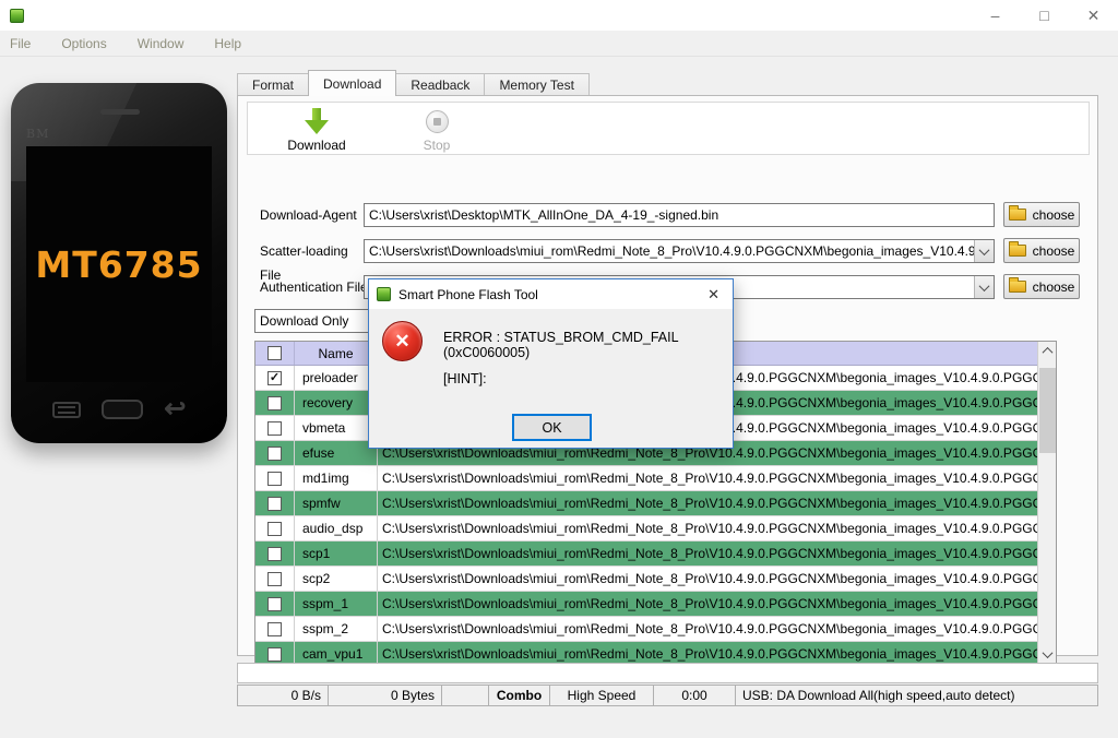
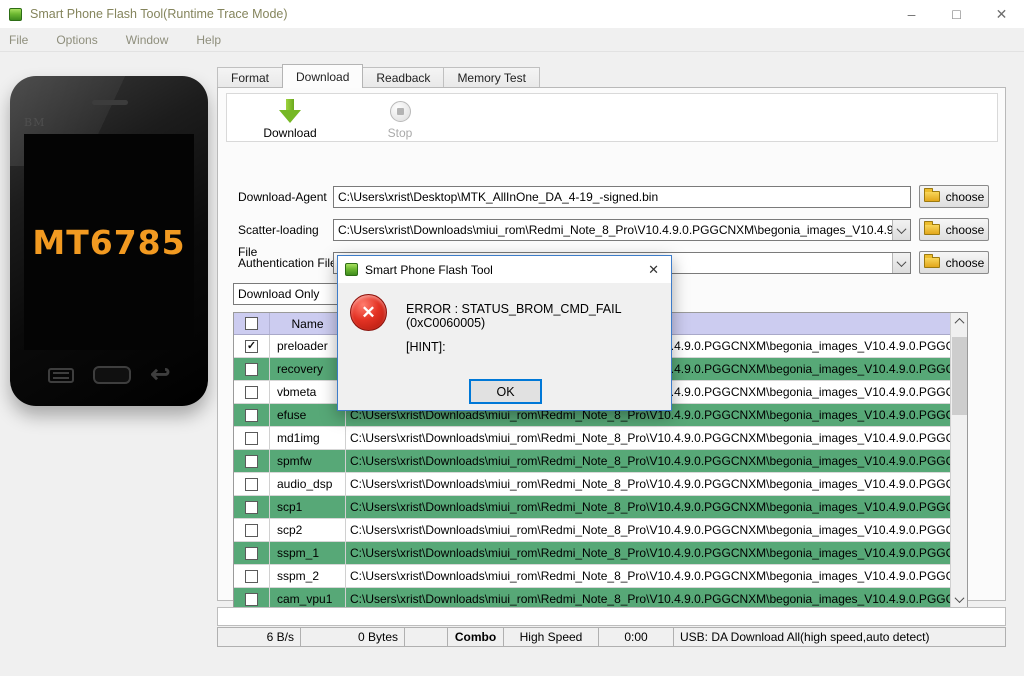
+ Smart Phone Flash Tool(Runtime Trace Mode)
  –
  □
  ✕
  File
  Options
  Window
  Help
  MT6785
  ↩
  Format
  Download
  Readback
  Memory Test
  Download
  Stop
  Download-Agent
  C:\Users\xrist\Desktop\MTK_AllInOne_DA_4-19_-signed.bin
  choose
  Scatter-loading File
  C:\Users\xrist\Downloads\miui_rom\Redmi_Note_8_Pro\V10.4.9.0.PGGCNXM\begonia_images_V10.4.9
  choose
  Authentication Fil
  choose
  Download Only
  Name
  ✓
  preloader
  recovery
  vbmeta
  efuse
  C:\Users\xrist\Downloads\miui_rom\Redmi_Note_8_Pro\V10.4.9.0.PGGCNXM\begonia_images_V10.4.9.0.PGG
  md1img
  C:\Users\xrist\Downloads\miui_rom\Redmi_Note_8_Pro\V10.4.9.0.PGGCNXM\begonia_images_V10.4.9.0.PGG
  spmfw
  C:\Users\xrist\Downloads\miui_rom\Redmi_Note_8_Pro\V10.4.9.0.PGGCNXM\begonia_images_V10.4.9.0.PGG
  audio_dsp
  C:\Users\xrist\Downloads\miui_rom\Redmi_Note_8_Pro\V10.4.9.0.PGGCNXM\begonia_images_V10.4.9.0.PGG
  scp1
  C:\Users\xrist\Downloads\miui_rom\Redmi_Note_8_Pro\V10.4.9.0.PGGCNXM\begonia_images_V10.4.9.0.PGG
  scp2
  C:\Users\xrist\Downloads\miui_rom\Redmi_Note_8_Pro\V10.4.9.0.PGGCNXM\begonia_images_V10.4.9.0.PGG
  sspm_1
  C:\Users\xrist\Downloads\miui_rom\Redmi_Note_8_Pro\V10.4.9.0.PGGCNXM\begonia_images_V10.4.9.0.PGG
  sspm_2
  C:\Users\xrist\Downloads\miui_rom\Redmi_Note_8_Pro\V10.4.9.0.PGGCNXM\begonia_images_V10.4.9.0.PGG
  cam_vpu1
  C:\Users\xrist\Downloads\miui_rom\Redmi_Note_8_Pro\V10.4.9.0.PGGCNXM\begonia_images_V10.4.9.0.PGG
  Smart Phone Flash Tool
  ✕
  ✕
  ERROR : STATUS_BROM_CMD_FAIL (0xC0060005)
  [HINT]:
  OK
- 0 B/s
+ 6 B/s
  0 Bytes
  Combo
  High Speed
  0:00
  USB: DA Download All(high speed,auto detect)
